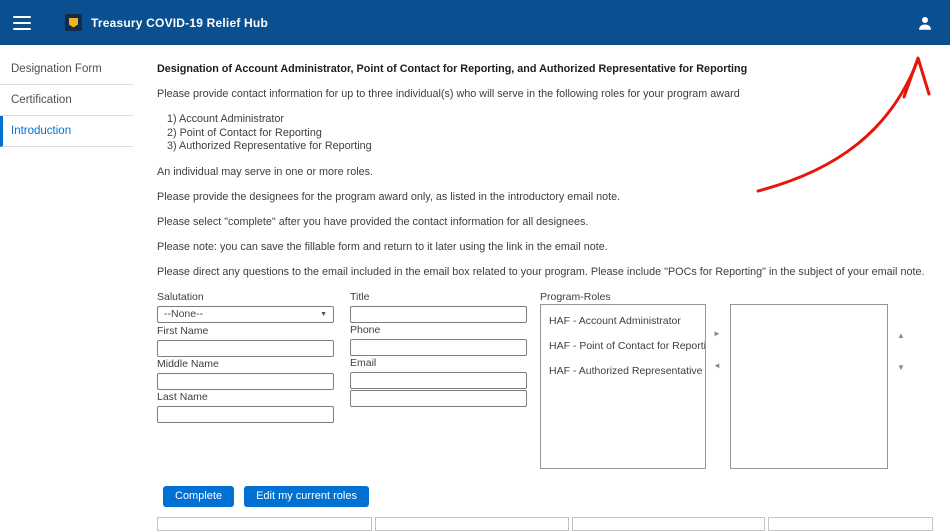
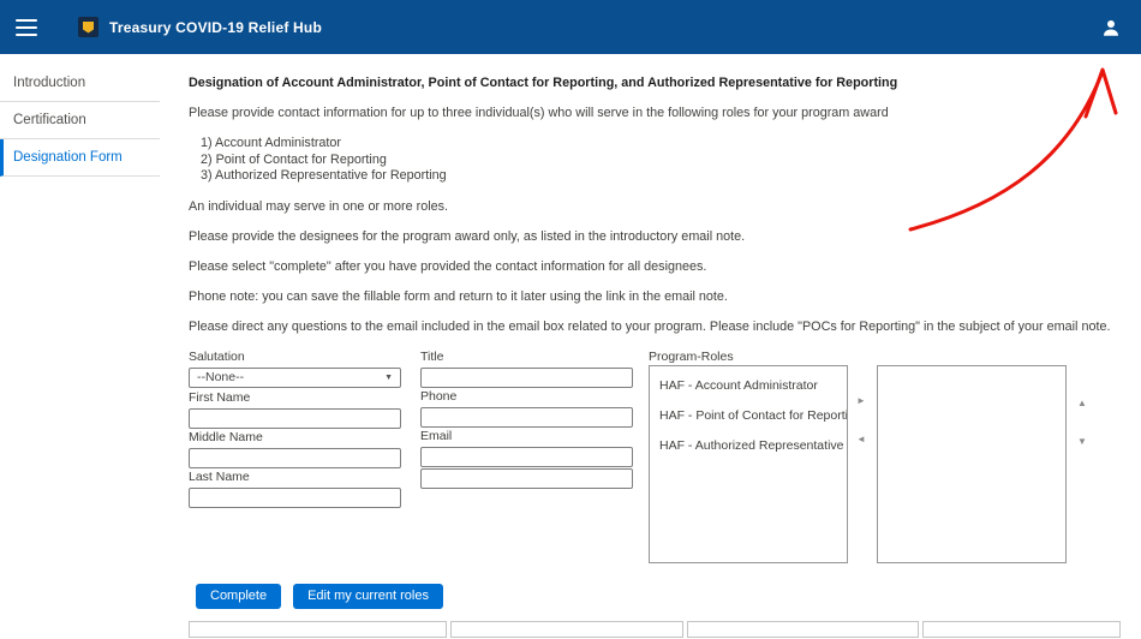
  Treasury COVID-19 Relief Hub
- Designation Form
+ Introduction
  Certification
- Introduction
+ Designation Form
  Designation of Account Administrator, Point of Contact for Reporting, and Authorized Representative for Reporting
  Please provide contact information for up to three individual(s) who will serve in the following roles for your program award
  1) Account Administrator
  2) Point of Contact for Reporting
  3) Authorized Representative for Reporting
  An individual may serve in one or more roles.
  Please provide the designees for the program award only, as listed in the introductory email note.
  Please select "complete" after you have provided the contact information for all designees.
- Please note: you can save the fillable form and return to it later using the link in the email note.
+ Phone note: you can save the fillable form and return to it later using the link in the email note.
  Please direct any questions to the email included in the email box related to your program. Please include "POCs for Reporting" in the subject of your email note.
  Salutation
  --None--
  First Name
  Middle Name
  Last Name
  Title
  Phone
  Email
  Program-Roles
  HAF - Account Administrator
  HAF - Point of Contact for Reporti
  HAF - Authorized Representative
  ►
  ◄
  ▲
  ▼
  Complete
  Edit my current roles
